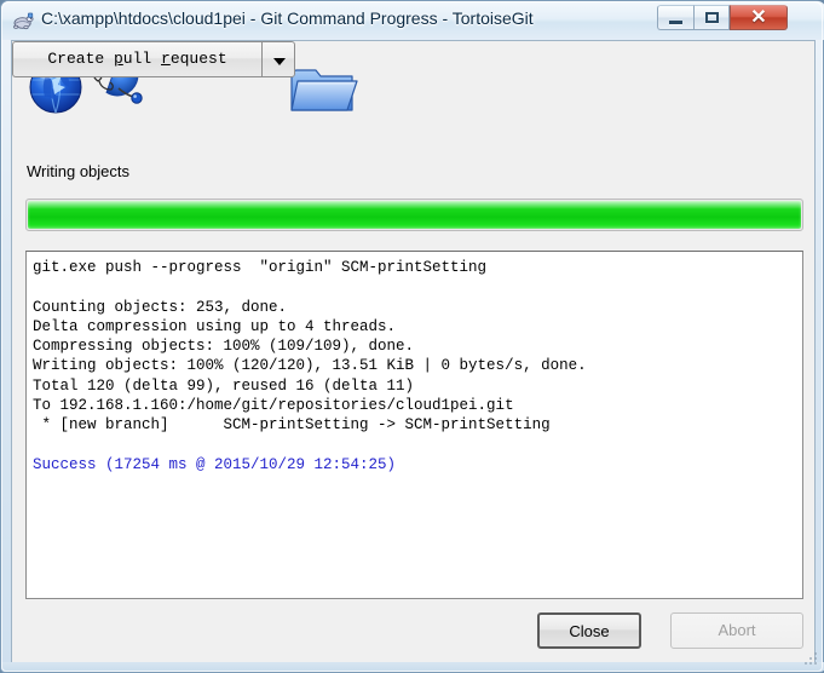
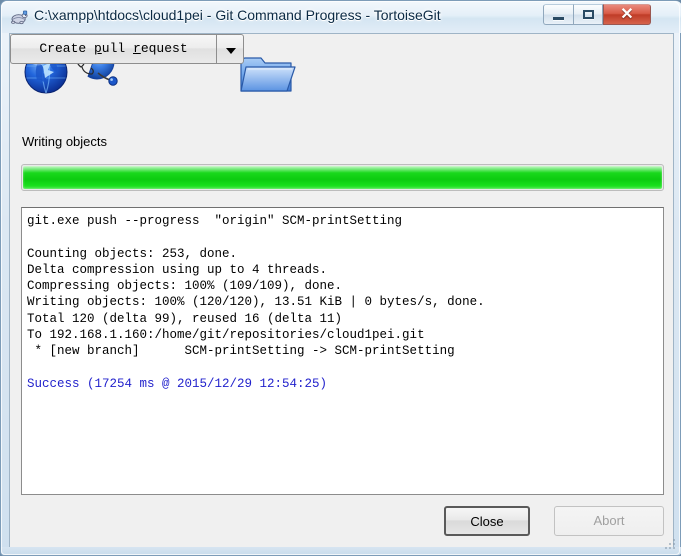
  C:\xampp\htdocs\cloud1pei - Git Command Progress - TortoiseGit
  ✕
  Writing objects
  git.exe push --progress "origin" SCM-printSetting
  Counting objects: 253, done.
  Delta compression using up to 4 threads.
  Compressing objects: 100% (109/109), done.
  Writing objects: 100% (120/120), 13.51 KiB | 0 bytes/s, done.
  Total 120 (delta 99), reused 16 (delta 11)
  To 192.168.1.160:/home/git/repositories/cloud1pei.git
  * [new branch] SCM-printSetting -> SCM-printSetting
- Success (17254 ms @ 2015/10/29 12:54:25)
+ Success (17254 ms @ 2015/12/29 12:54:25)
  Create pull request
  Close
  Abort
